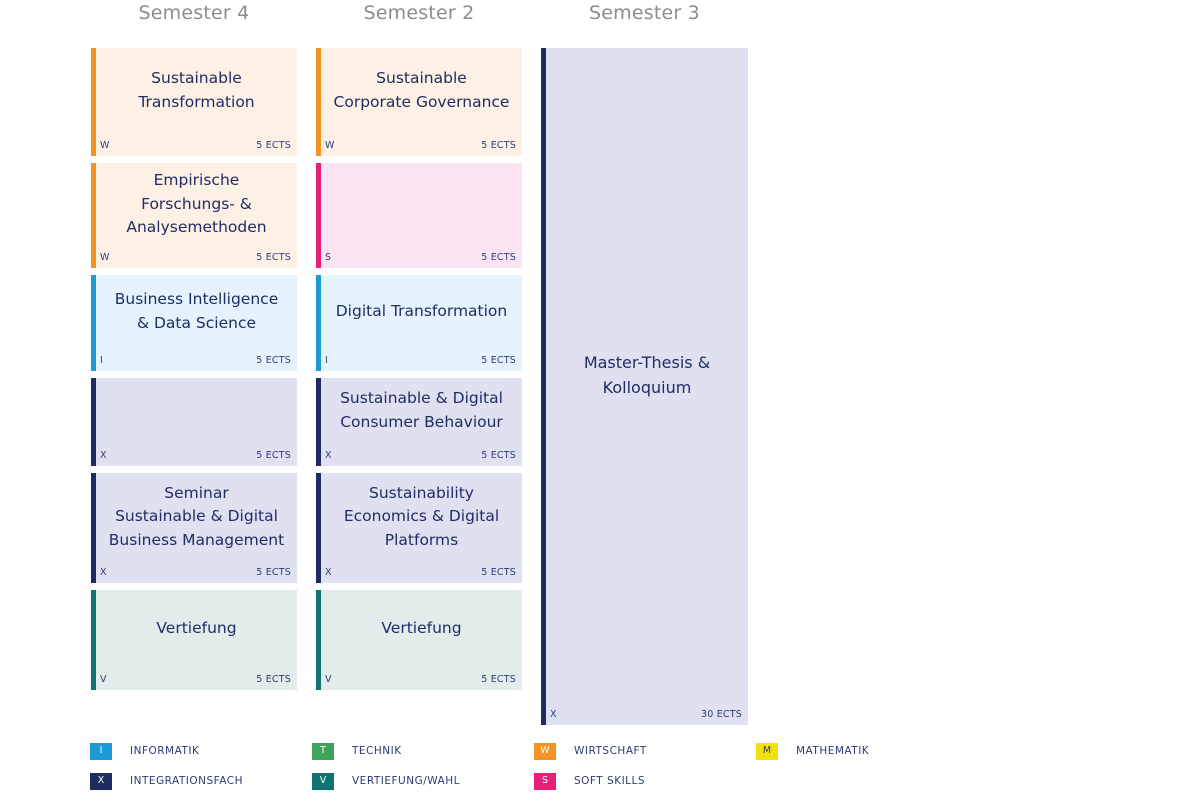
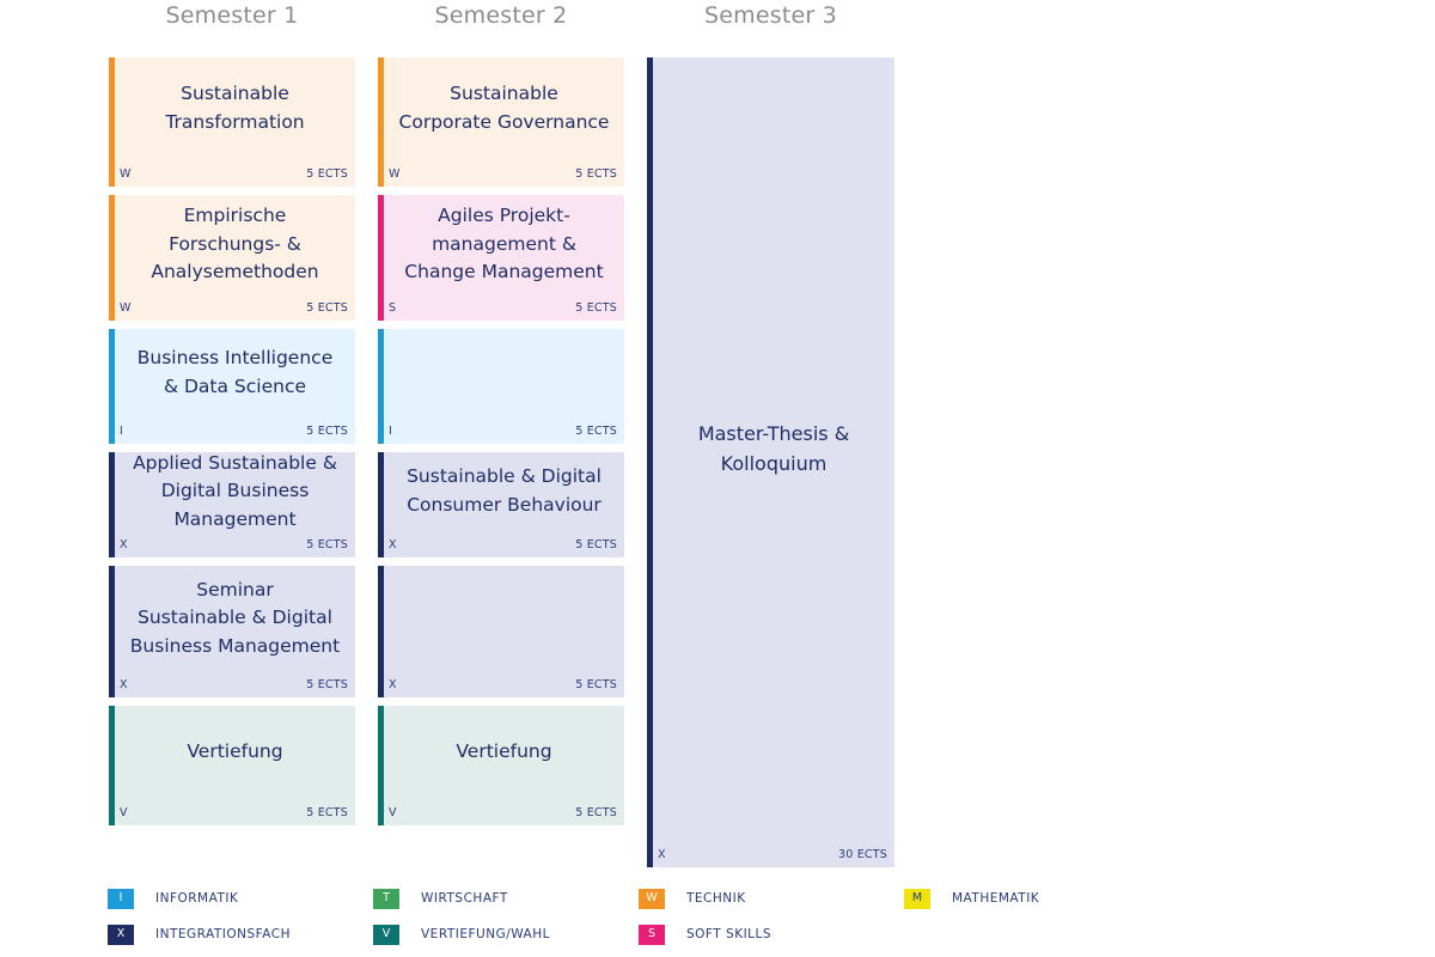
- Semester 4
+ Semester 1
  Semester 2
  Semester 3
  Sustainable
  Transformation
  W
  5 ECTS
  Empirische
  Forschungs- &
  Analysemethoden
  W
  5 ECTS
  Business Intelligence
  & Data Science
  I
  5 ECTS
+ Applied Sustainable &
+ Digital Business
+ Management
  X
  5 ECTS
  Seminar
  Sustainable & Digital
  Business Management
  X
  5 ECTS
  Vertiefung
  V
  5 ECTS
  Sustainable
  Corporate Governance
  W
  5 ECTS
+ Agiles Projekt-
+ management &
+ Change Management
  S
  5 ECTS
- Digital Transformation
  I
  5 ECTS
  Sustainable & Digital
  Consumer Behaviour
  X
  5 ECTS
- Sustainability
- Economics & Digital
- Platforms
  X
  5 ECTS
  Vertiefung
  V
  5 ECTS
  Master-Thesis &
  Kolloquium
  X
  30 ECTS
  I
  INFORMATIK
  T
- TECHNIK
+ WIRTSCHAFT
  W
- WIRTSCHAFT
+ TECHNIK
  M
  MATHEMATIK
  X
  INTEGRATIONSFACH
  V
  VERTIEFUNG/WAHL
  S
  SOFT SKILLS
